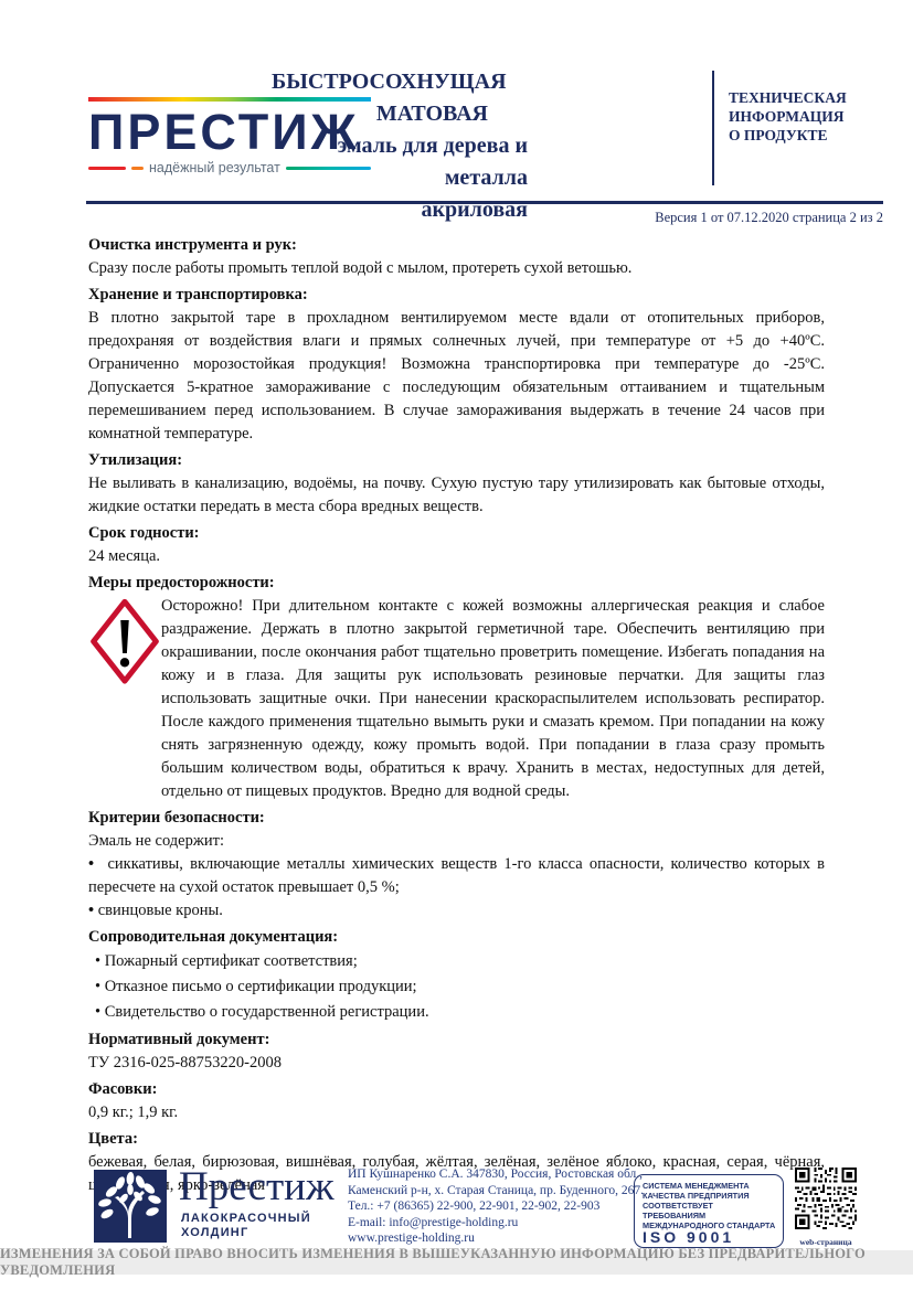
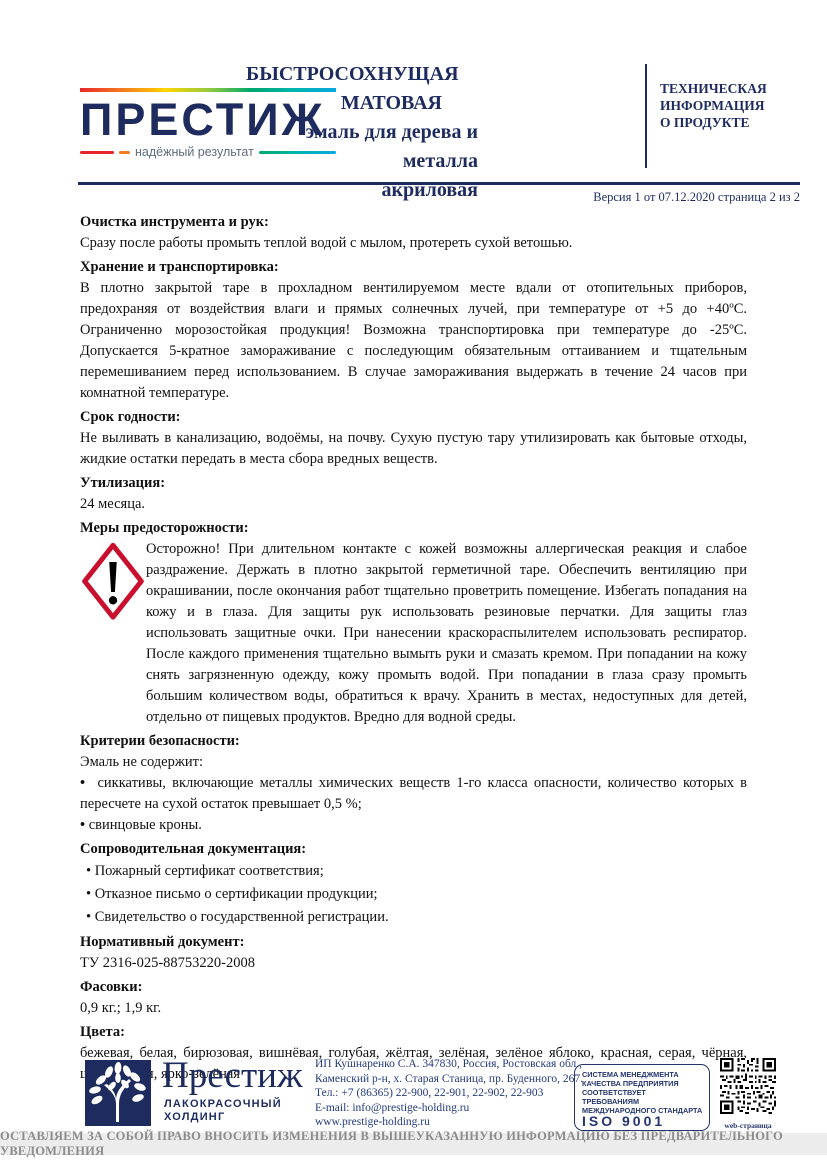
  ПРЕСТИЖ
  надёжный результат
  БЫСТРОСОХНУЩАЯ
  МАТОВАЯ
  эмаль для дерева и металла
  акриловая
  ТЕХНИЧЕСКАЯ
  ИНФОРМАЦИЯ
  О ПРОДУКТЕ
  Версия 1 от 07.12.2020 страница 2 из 2
  Очистка инструмента и рук:
  Сразу после работы промыть теплой водой с мылом, протереть сухой ветошью.
  Хранение и транспортировка:
  В плотно закрытой таре в прохладном вентилируемом месте вдали от отопительных приборов, предохраняя от воздействия влаги и прямых солнечных лучей, при температуре от +5 до +40ºС. Ограниченно морозостойкая продукция! Возможна транспортировка при температуре до -25ºС. Допускается 5-кратное замораживание с последующим обязательным оттаиванием и тщательным перемешиванием перед использованием. В случае замораживания выдержать в течение 24 часов при комнатной температуре.
- Утилизация:
+ Срок годности:
  Не выливать в канализацию, водоёмы, на почву. Сухую пустую тару утилизировать как бытовые отходы, жидкие остатки передать в места сбора вредных веществ.
- Срок годности:
+ Утилизация:
  24 месяца.
  Меры предосторожности:
  Осторожно! При длительном контакте с кожей возможны аллергическая реакция и слабое раздражение. Держать в плотно закрытой герметичной таре. Обеспечить вентиляцию при окрашивании, после окончания работ тщательно проветрить помещение. Избегать попадания на кожу и в глаза. Для защиты рук использовать резиновые перчатки. Для защиты глаз использовать защитные очки. При нанесении краскораспылителем использовать респиратор. После каждого применения тщательно вымыть руки и смазать кремом. При попадании на кожу снять загрязненную одежду, кожу промыть водой. При попадании в глаза сразу промыть большим количеством воды, обратиться к врачу. Хранить в местах, недоступных для детей, отдельно от пищевых продуктов. Вредно для водной среды.
  Критерии безопасности:
  Эмаль не содержит:
  • сиккативы, включающие металлы химических веществ 1-го класса опасности, количество которых в пересчете на сухой остаток превышает 0,5 %;
  • свинцовые кроны.
  Сопроводительная документация:
  • Пожарный сертификат соответствия;
  • Отказное письмо о сертификации продукции;
  • Свидетельство о государственной регистрации.
  Нормативный документ:
  ТУ 2316-025-88753220-2008
  Фасовки:
  0,9 кг.; 1,9 кг.
  Цвета:
  бежевая, белая, бирюзовая, вишнёвая, голубая, жёлтая, зелёная, зелёное яблоко, красная, серая, чёрная, , ярко-зелёная
  Престиж
  ЛАКОКРАСОЧНЫЙ
  ХОЛДИНГ
  ИП Кушнаренко С.А. 347830, Россия, Ростовская обл.,
  Каменский р-н, х. Старая Станица, пр. Буденного, 267.
  Тел.: +7 (86365) 22-900, 22-901, 22-902, 22-903
  E-mail: info@prestige-holding.ru
  www.prestige-holding.ru
  СИСТЕМА МЕНЕДЖМЕНТА
  КАЧЕСТВА ПРЕДПРИЯТИЯ
  СООТВЕТСТВУЕТ ТРЕБОВАНИЯМ
  МЕЖДУНАРОДНОГО СТАНДАРТА
  ISO 9001
  web-страница
- ИЗМЕНЕНИЯ ЗА СОБОЙ ПРАВО ВНОСИТЬ ИЗМЕНЕНИЯ В ВЫШЕУКАЗАННУЮ ИНФОРМАЦИЮ БЕЗ ПРЕДВАРИТЕЛЬНОГО УВЕДОМЛЕНИЯ
+ ОСТАВЛЯЕМ ЗА СОБОЙ ПРАВО ВНОСИТЬ ИЗМЕНЕНИЯ В ВЫШЕУКАЗАННУЮ ИНФОРМАЦИЮ БЕЗ ПРЕДВАРИТЕЛЬНОГО УВЕДОМЛЕНИЯ
